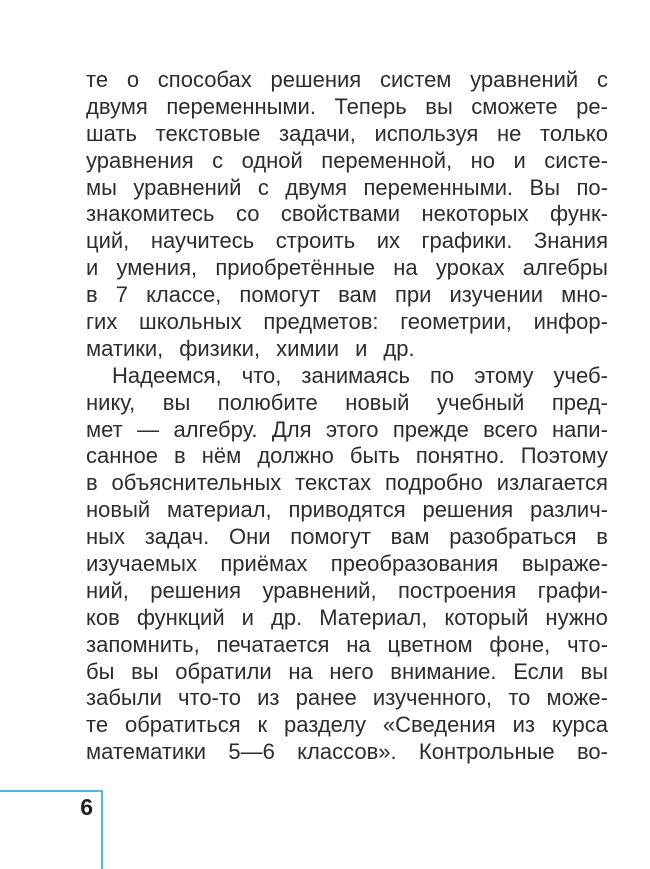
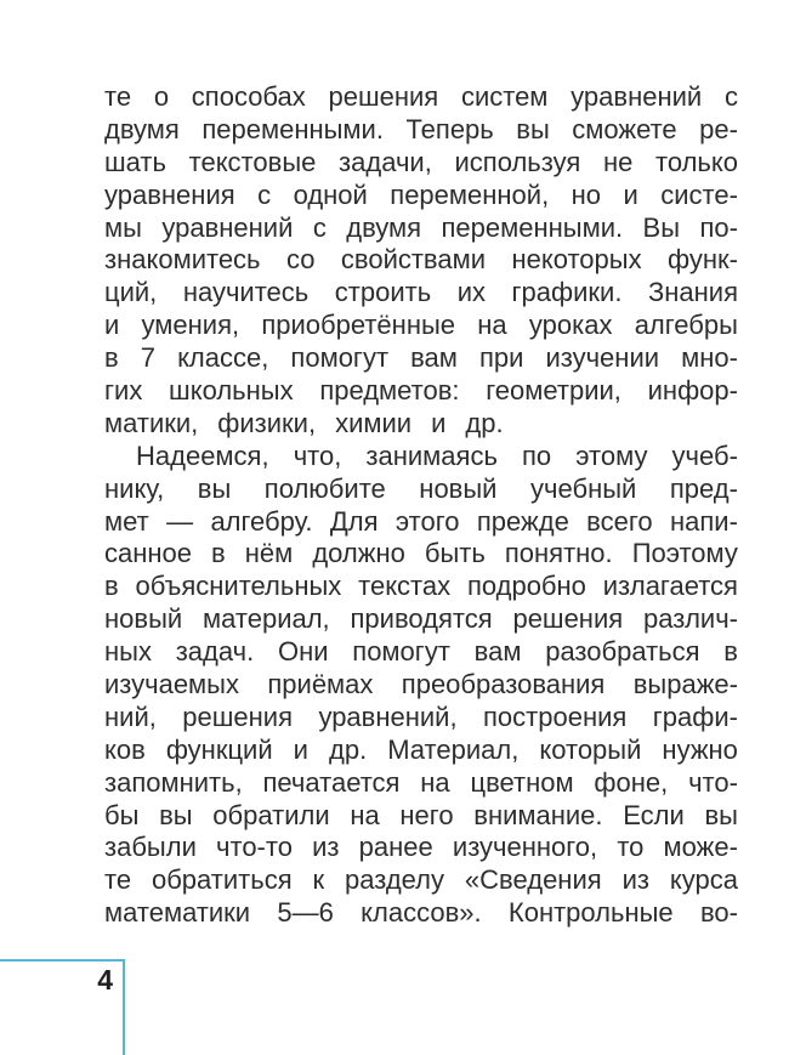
  те
  о
  способах
  решения
  систем
  уравнений
  с
  двумя
  переменными.
  Теперь
  вы
  сможете
  ре-
  шать
  текстовые
  задачи,
  используя
  не
  только
  уравнения
  с
  одной
  переменной,
  но
  и
  систе-
  мы
  уравнений
  с
  двумя
  переменными.
  Вы
  по-
  знакомитесь
  со
  свойствами
  некоторых
  функ-
  ций,
  научитесь
  строить
  их
  графики.
  Знания
  и
  умения,
  приобретённые
  на
  уроках
  алгебры
  в
  7
  классе,
  помогут
  вам
  при
  изучении
  мно-
  гих
  школьных
  предметов:
  геометрии,
  инфор-
  матики,
  физики,
  химии
  и
  др.
  Надеемся,
  что,
  занимаясь
  по
  этому
  учеб-
  нику,
  вы
  полюбите
  новый
  учебный
  пред-
  мет
  —
  алгебру.
  Для
  этого
  прежде
  всего
  напи-
  санное
  в
  нём
  должно
  быть
  понятно.
  Поэтому
  в
  объяснительных
  текстах
  подробно
  излагается
  новый
  материал,
  приводятся
  решения
  различ-
  ных
  задач.
  Они
  помогут
  вам
  разобраться
  в
  изучаемых
  приёмах
  преобразования
  выраже-
  ний,
  решения
  уравнений,
  построения
  графи-
  ков
  функций
  и
  др.
  Материал,
  который
  нужно
  запомнить,
  печатается
  на
  цветном
  фоне,
  что-
  бы
  вы
  обратили
  на
  него
  внимание.
  Если
  вы
  забыли
  что-то
  из
  ранее
  изученного,
  то
  може-
  те
  обратиться
  к
  разделу
  «Сведения
  из
  курса
  математики
  5—6
  классов».
  Контрольные
  во-
- 6
+ 4
